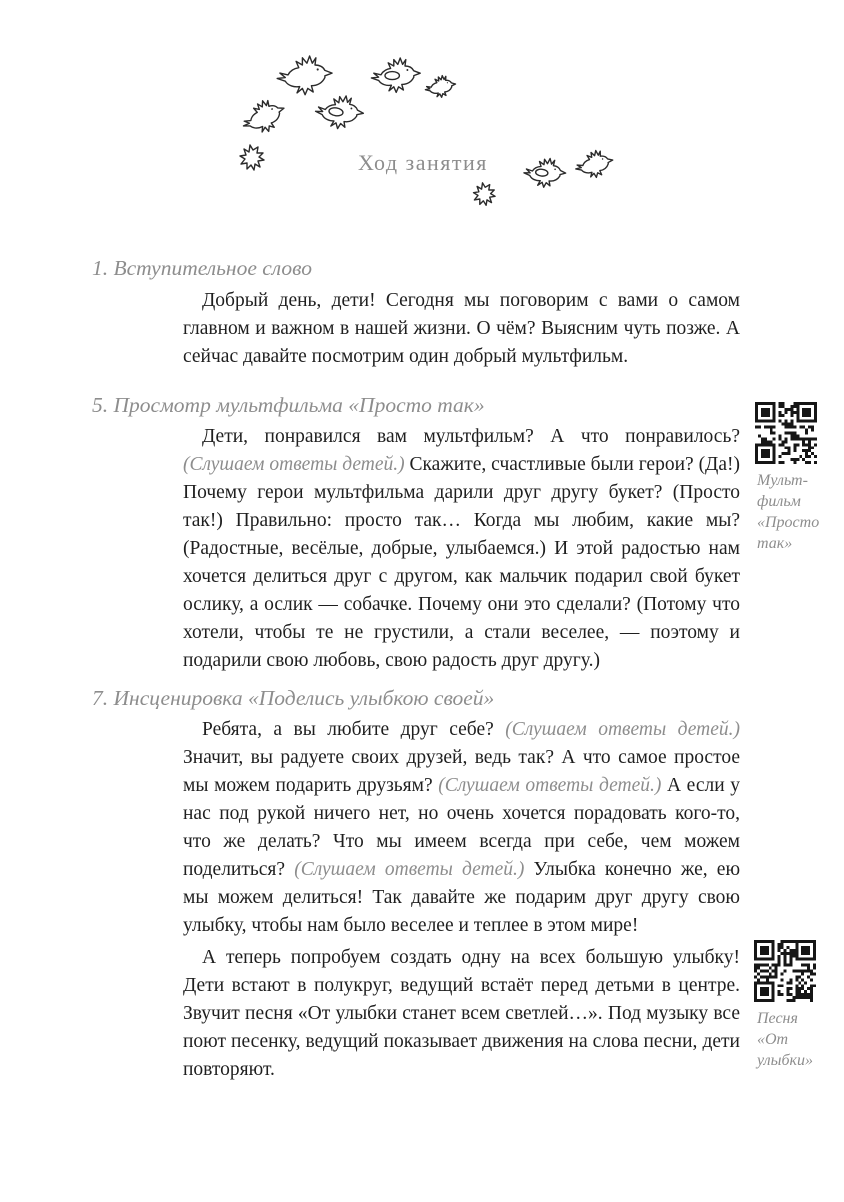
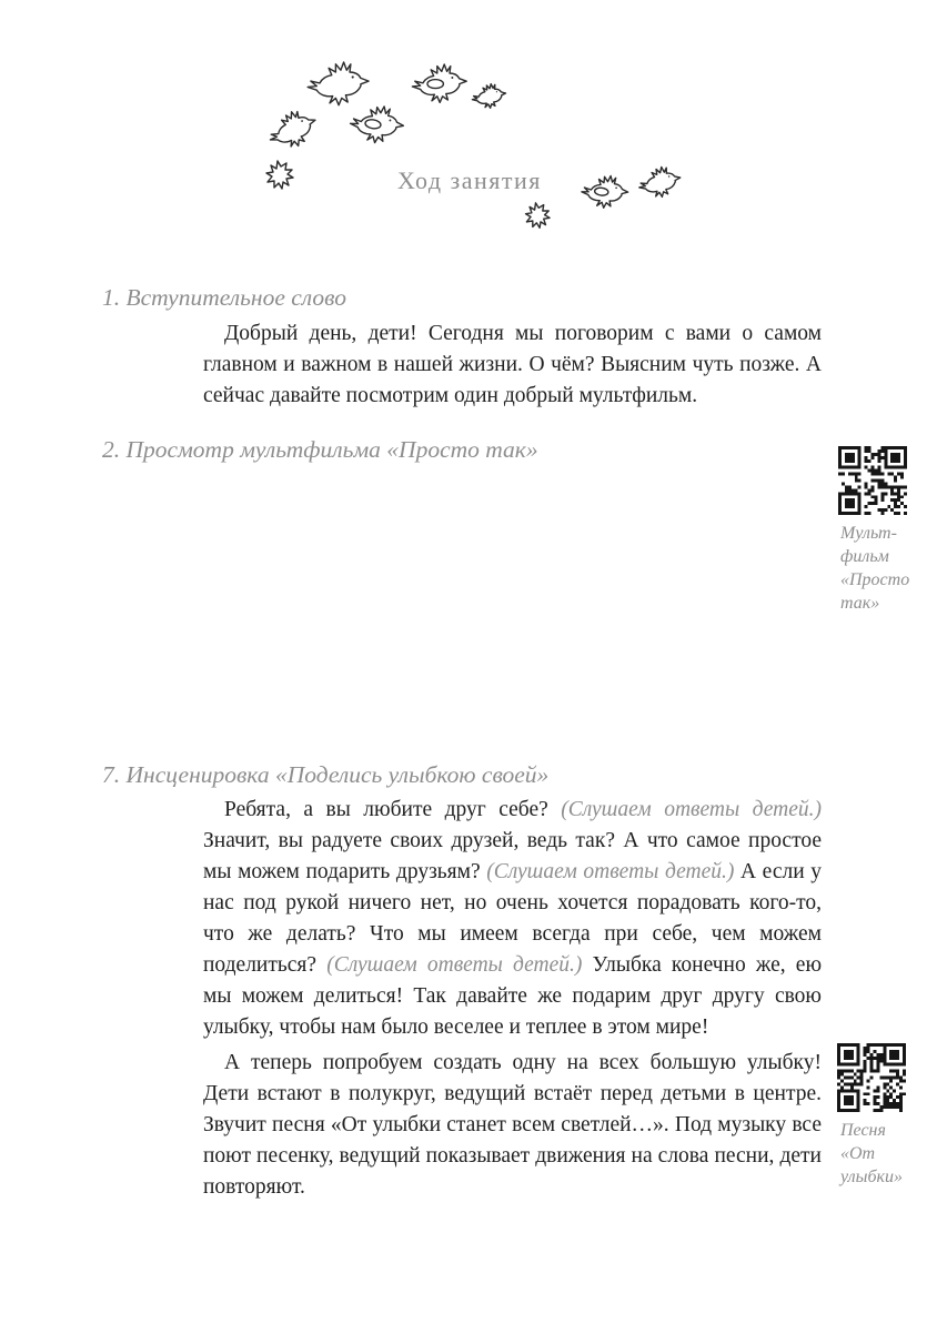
  Ход занятия
  1. Вступительное слово
  Добрый день, дети! Сегодня мы поговорим с вами о самом главном и важном в нашей жизни. О чём? Выясним чуть позже. А сейчас давайте посмотрим один добрый мультфильм.
- 5. Просмотр мультфильма «Просто так»
+ 2. Просмотр мультфильма «Просто так»
- Дети, понравился вам мультфильм? А что понравилось? (Слушаем ответы детей.) Скажите, счастливые были герои? (Да!) Почему герои мультфильма дарили друг другу букет? (Просто так!) Правильно: просто так… Когда мы любим, какие мы? (Радостные, весёлые, добрые, улыбаемся.) И этой радостью нам хочется делиться друг с другом, как мальчик подарил свой букет ослику, а ослик — собачке. Почему они это сделали? (Потому что хотели, чтобы те не грустили, а стали веселее, — поэтому и подарили свою любовь, свою радость друг другу.)
  7. Инсценировка «Поделись улыбкою своей»
  Ребята, а вы любите друг себе? (Слушаем ответы детей.) Значит, вы радуете своих друзей, ведь так? А что самое простое мы можем подарить друзьям? (Слушаем ответы детей.) А если у нас под рукой ничего нет, но очень хочется порадовать кого-то, что же делать? Что мы имеем всегда при себе, чем можем поделиться? (Слушаем ответы детей.) Улыбка конечно же, ею мы можем делиться! Так давайте же подарим друг другу свою улыбку, чтобы нам было веселее и теплее в этом мире!
  А теперь попробуем создать одну на всех большую улыбку! Дети встают в полукруг, ведущий встаёт перед детьми в центре. Звучит песня «От улыбки станет всем светлей…». Под музыку все поют песенку, ведущий показывает движения на слова песни, дети повторяют.
  Мульт-
  фильм
  «Просто
  так»
  Песня
  «От
  улыбки»
